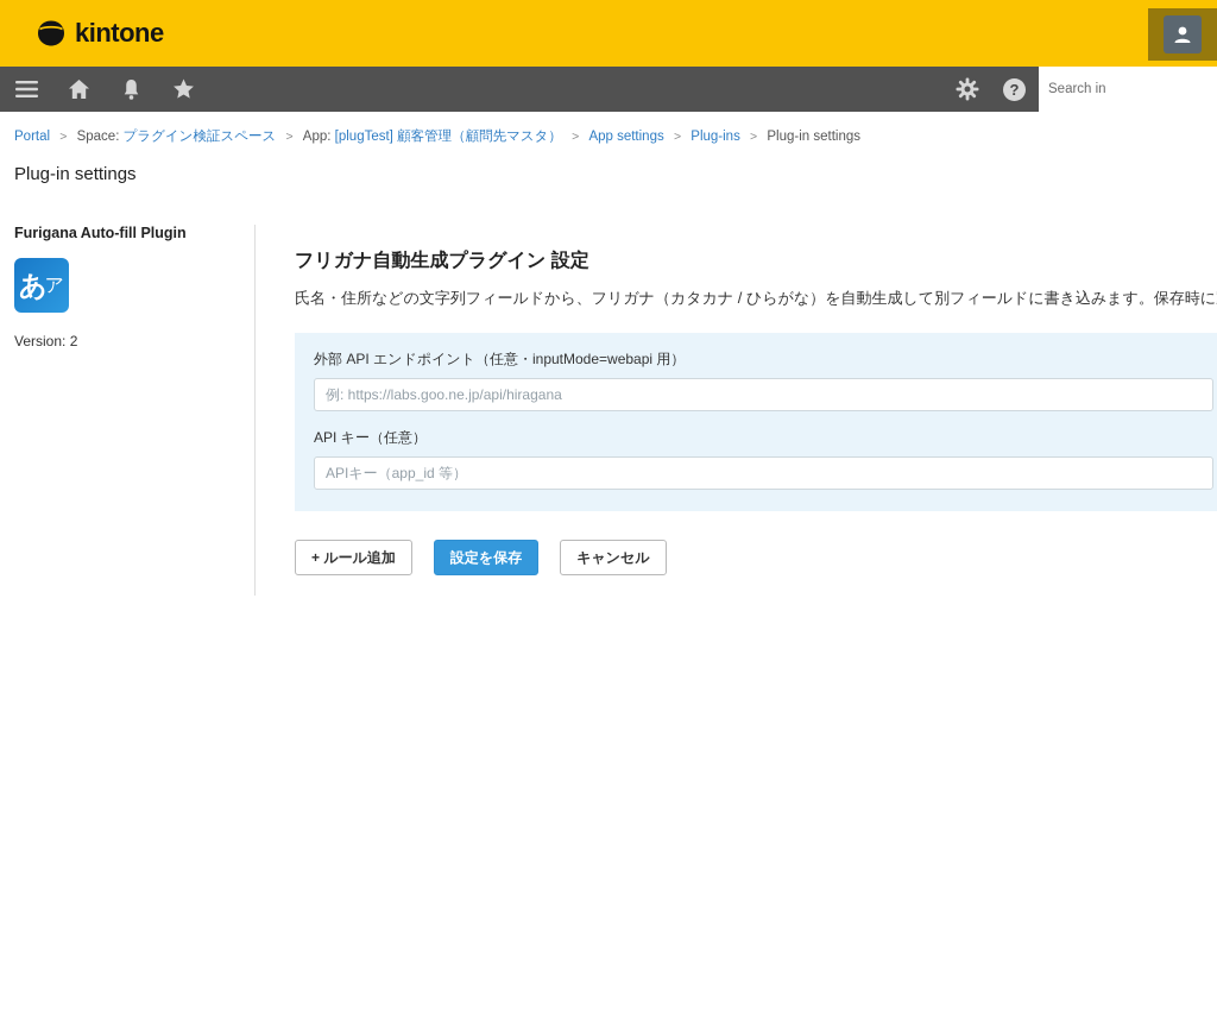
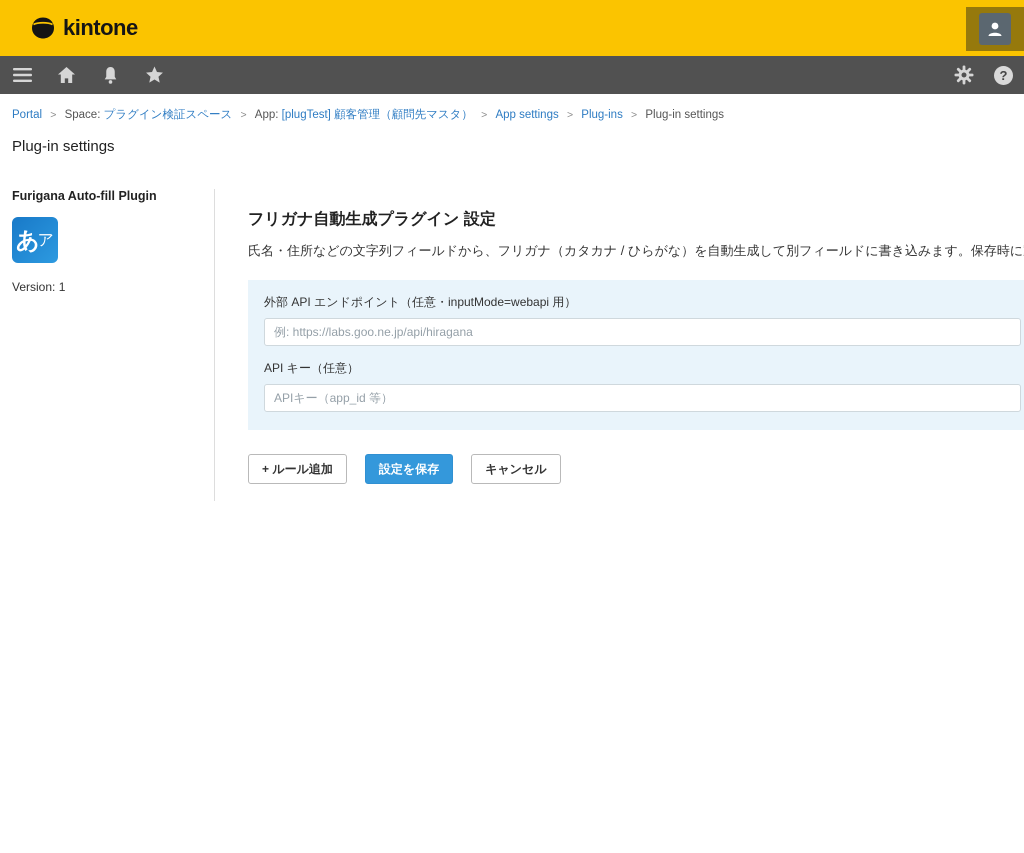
  kintone
  ?
- Search in
  Portal > Space: プラグイン検証スペース > App: [plugTest] 顧客管理（顧問先マスタ） > App settings > Plug-ins > Plug-in settings
  Plug-in settings
  Furigana Auto-fill Plugin
  あ
  ア
- Version: 2
+ Version: 1
  フリガナ自動生成プラグイン 設定
  氏名・住所などの文字列フィールドから、フリガナ（カタカナ / ひらがな）を自動生成して別フィールドに書き込みます。保存時に
  外部 API エンドポイント（任意・inputMode=webapi 用）
  例: https://labs.goo.ne.jp/api/hiragana
  API キー（任意）
  APIキー（app_id 等）
  + ルール追加
  設定を保存
  キャンセル
